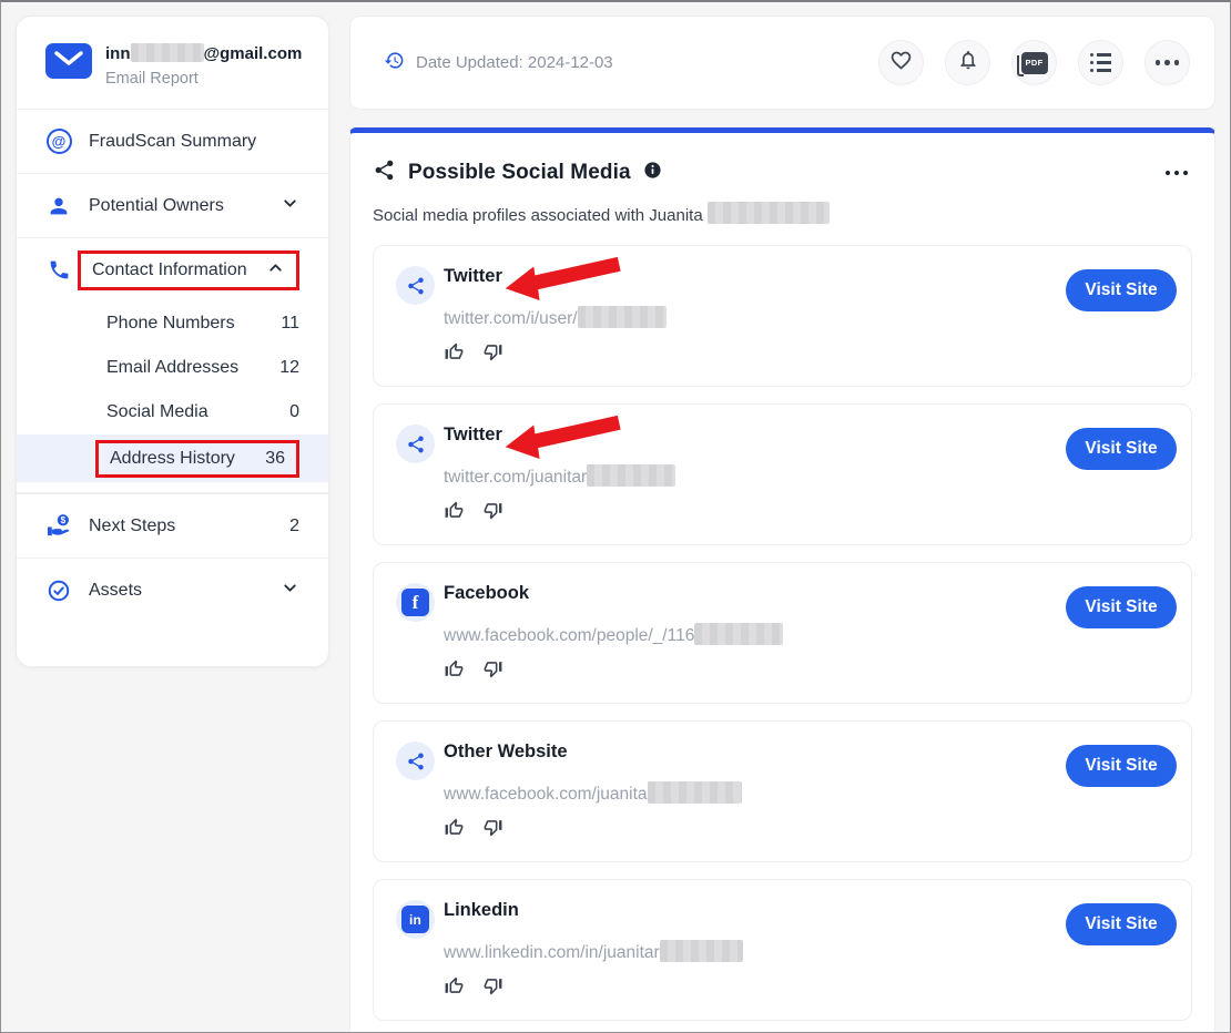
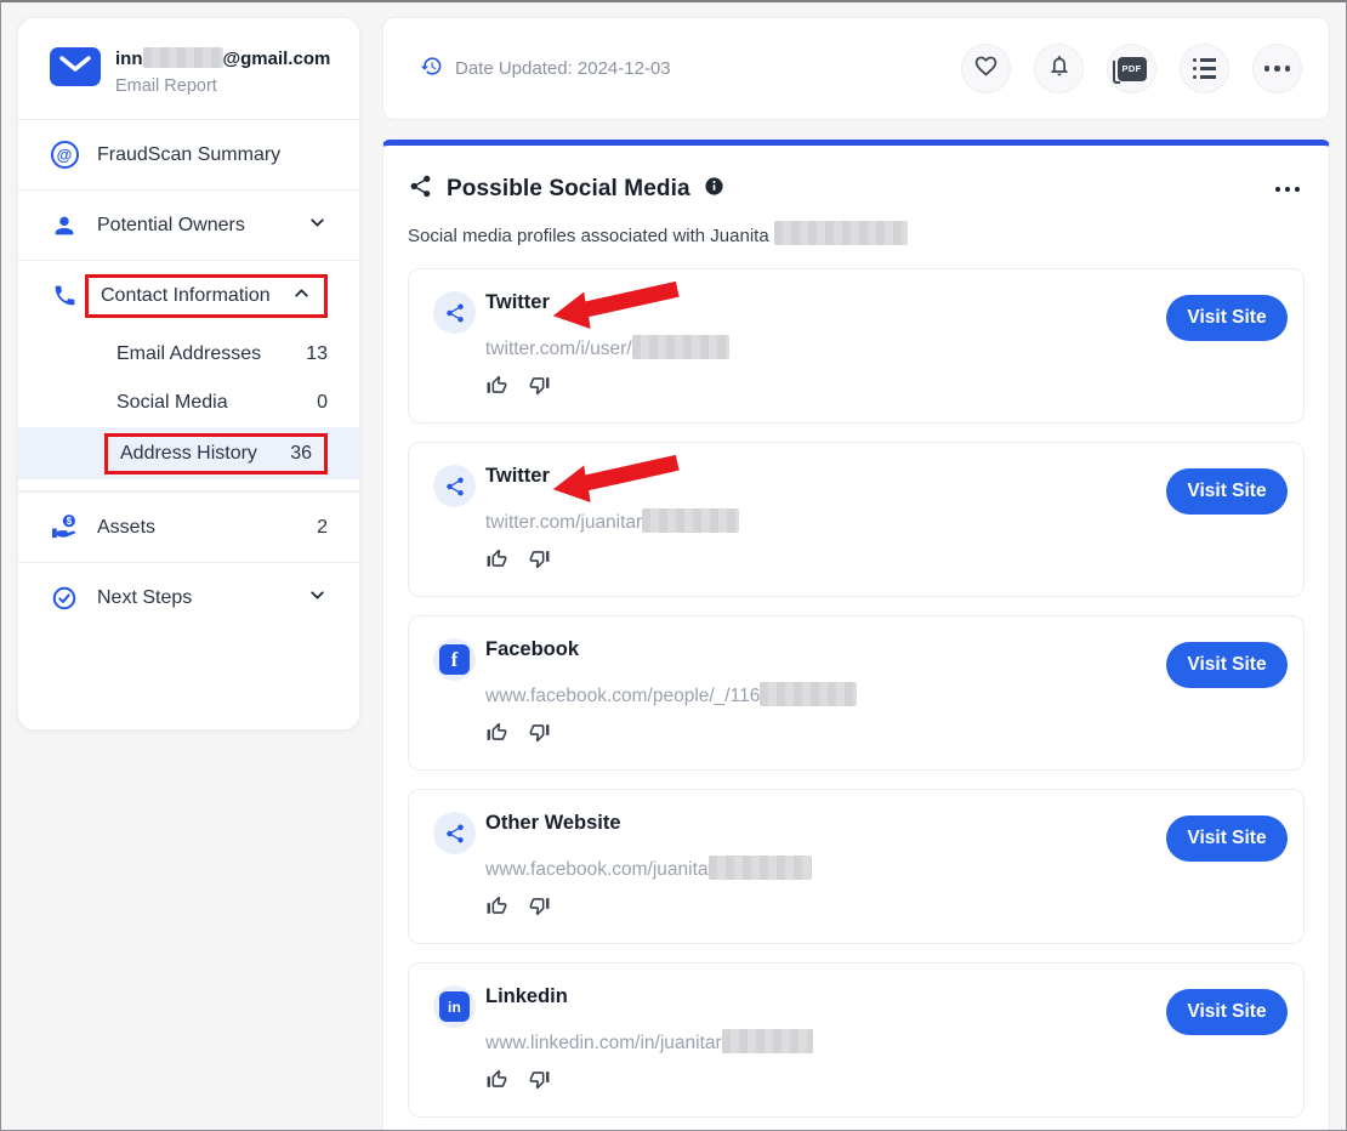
  inn @gmail.com
  Email Report
  @
  FraudScan Summary
  Potential Owners
  Contact Information
- Phone Numbers
- 11
  Email Addresses
- 12
+ 13
  Social Media
  0
  Address History
  36
  $
- Next Steps
+ Assets
  2
- Assets
+ Next Steps
  Date Updated: 2024-12-03
  PDF
  Possible Social Media
  Social media profiles associated with Juanita
  Twitter
  twitter.com/i/user/
  Visit Site
  Twitter
  twitter.com/juanitar
  Visit Site
  f
  Facebook
  www.facebook.com/people/_/116
  Visit Site
  Other Website
  www.facebook.com/juanita
  Visit Site
  in
  Linkedin
  www.linkedin.com/in/juanitar
  Visit Site
